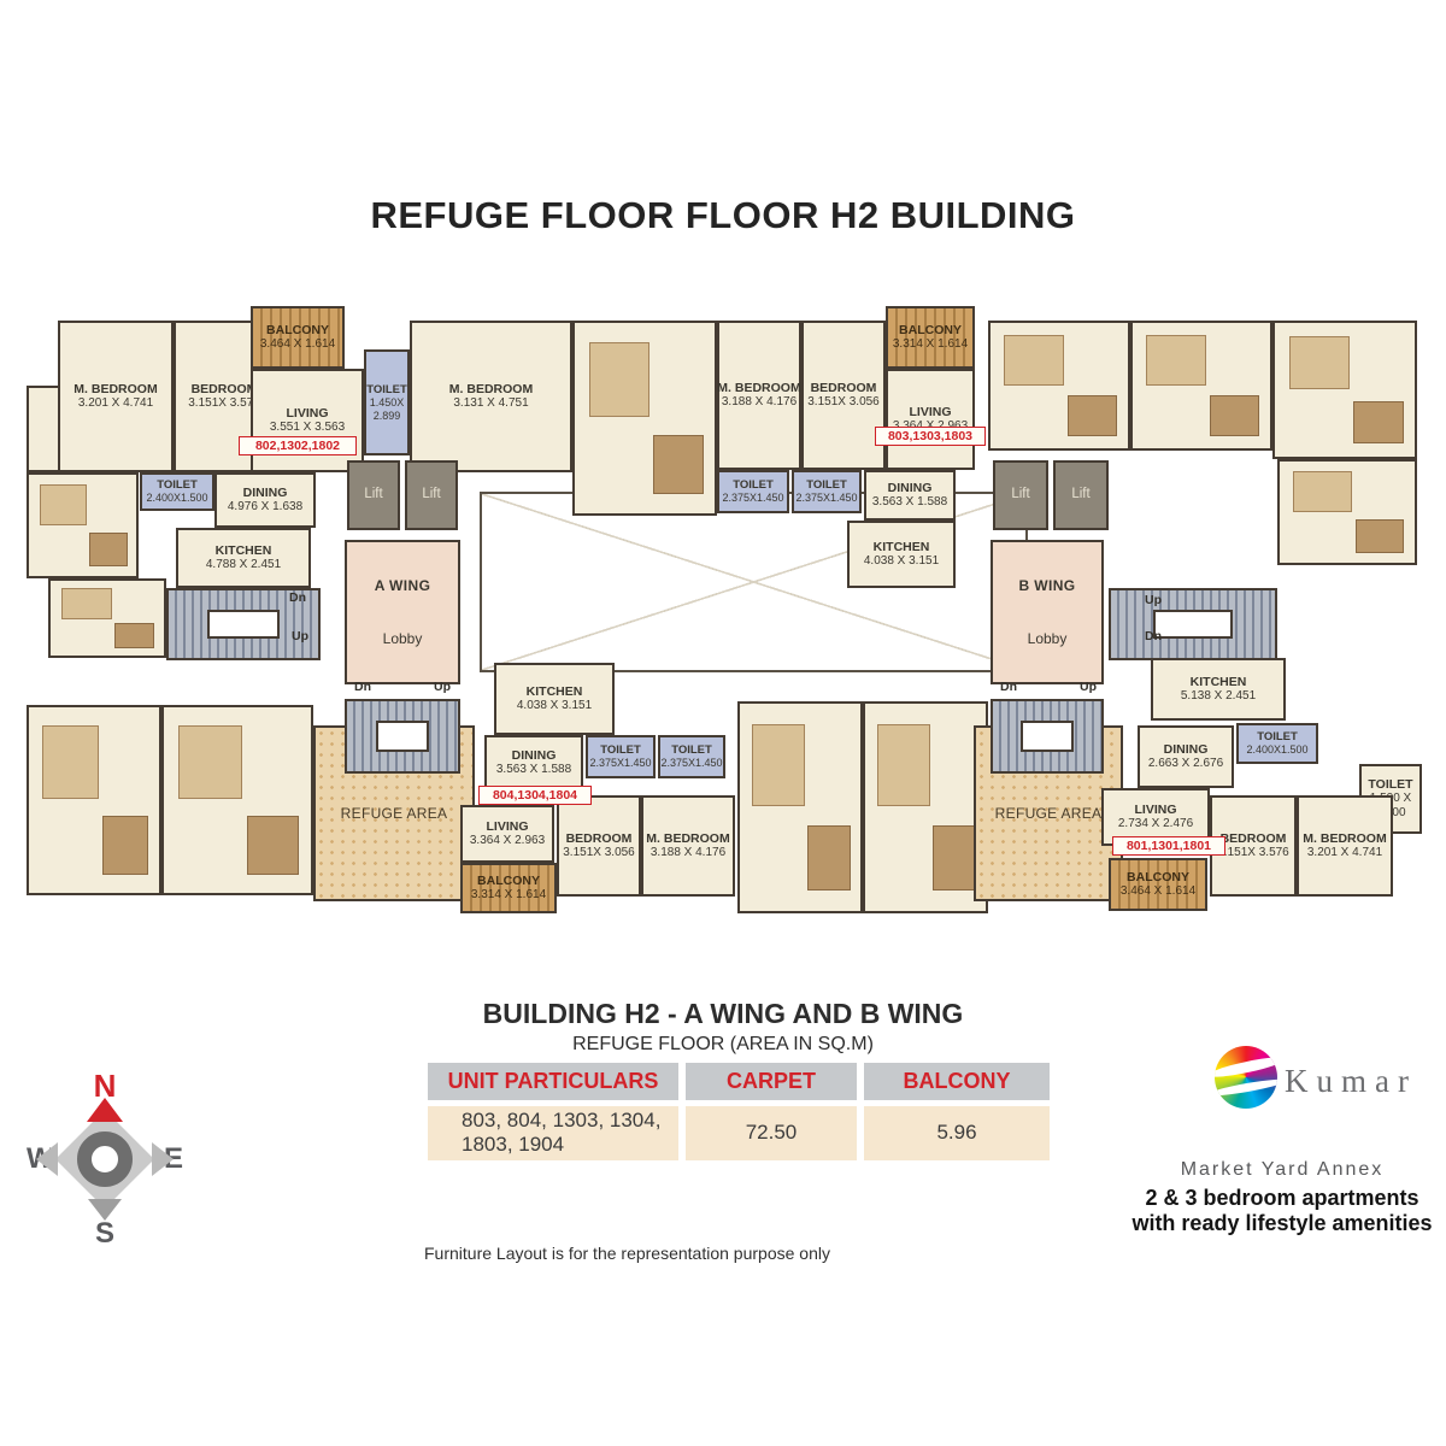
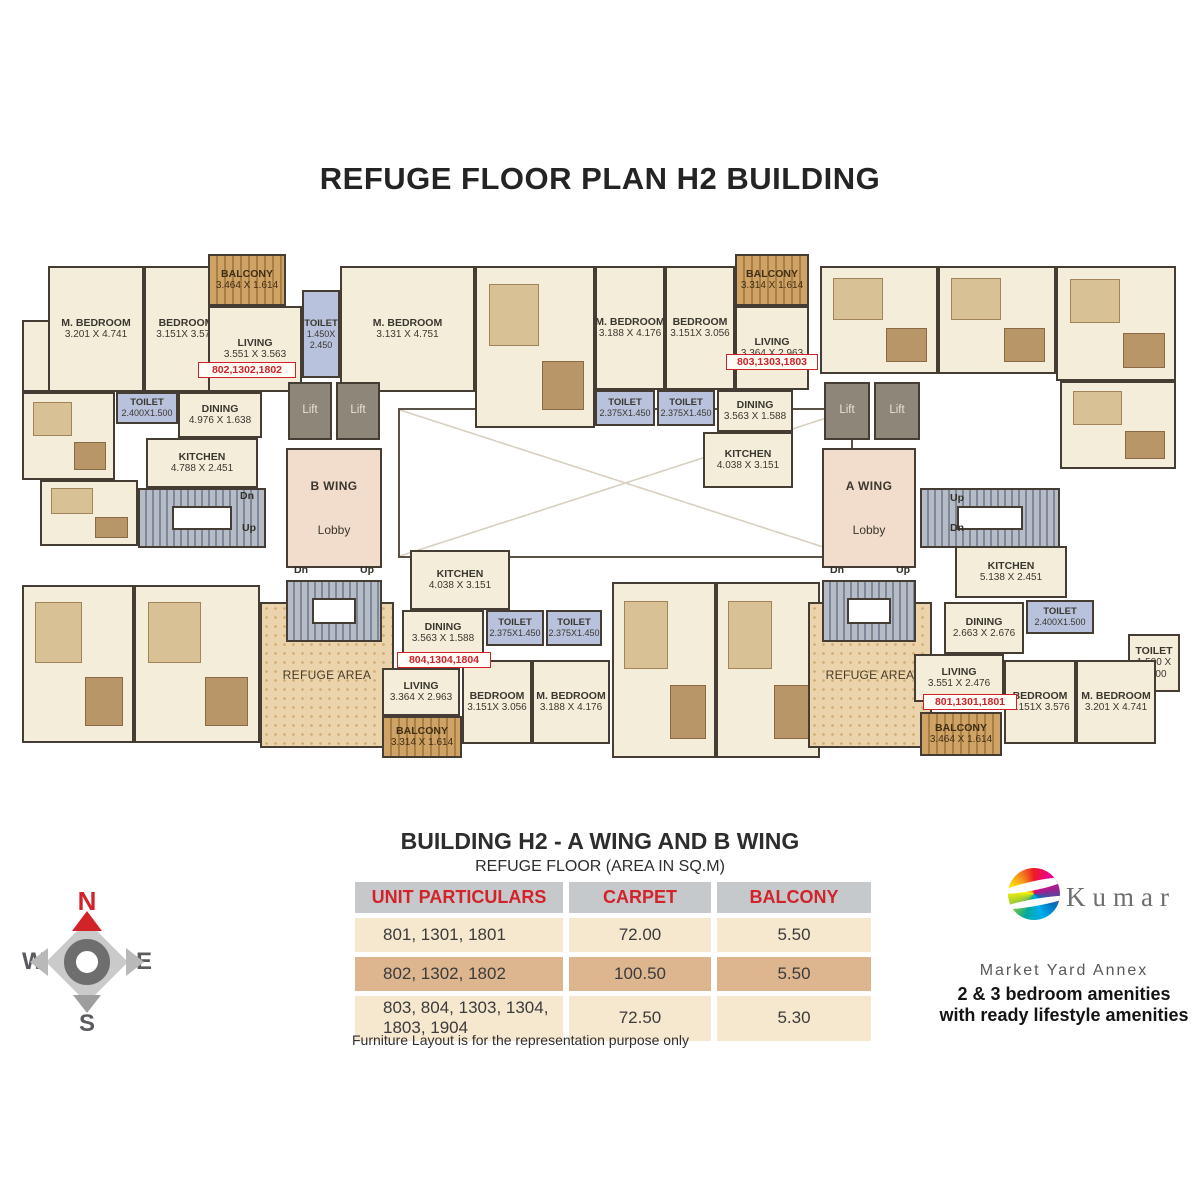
- REFUGE FLOOR FLOOR H2 BUILDING
+ REFUGE FLOOR PLAN H2 BUILDING
  M. BEDROOM
  3.201 X 4.741
  BEDROO
  3.151X 3.5
  BALCONY
  3.464 X 1.614
  LIVING
  3.551 X 3.563
  TOILET
  1.450X
- 2.899
+ 2.450
  M. BEDROOM
  3.131 X 4.751
  TOILET
  2.400X1.500
  DINING
  4.976 X 1.638
  KITCHEN
  4.788 X 2.451
  REFUGE AREA
  Lift
  Lift
- A WING
+ B WING
  Lobby
  M. BEDROOM
  3.188 X 4.176
  BEDROOM
  3.151X 3.056
  BALCONY
  3.314 X 1.614
  LIVING
  TOILET
  2.375X1.450
  TOILET
  2.375X1.450
  DINING
  3.563 X 1.588
  KITCHEN
  4.038 X 3.151
  REFUGE AREA
  Lift
  Lift
- B WING
+ A WING
  Lobby
  KITCHEN
  4.038 X 3.151
  DINING
  3.563 X 1.588
  TOILET
  2.375X1.450
  TOILET
  2.375X1.450
  LIVING
  3.364 X 2.963
  BALCONY
  3.314 X 1.614
  BEDROOM
  3.151X 3.056
  M. BEDROOM
  3.188 X 4.176
  KITCHEN
  5.138 X 2.451
  TOILET
  2.400X1.500
  DINING
  2.663 X 2.676
  TOILET
  LIVING
- 2.734 X 2.476
+ 3.551 X 2.476
  BALCONY
  3.464 X 1.614
  EDROOM
  .151X 3.576
  M. BEDROOM
  3.201 X 4.741
  802,1302,1802
  803,1303,1803
  804,1304,1804
  801,1301,1801
  Dn
  Up
  Dn
  Up
  Up
  Dn
  Dn
  Up
  BUILDING H2 - A WING AND B WING
  REFUGE FLOOR (AREA IN SQ.M)
  UNIT PARTICULARS	CARPET	BALCONY
+ 801, 1301, 1801	72.00	5.50
+ 802, 1302, 1802	100.50	5.50
- 803, 804, 1303, 1304, 1803, 1904	72.50	5.96
+ 803, 804, 1303, 1304, 1803, 1904	72.50	5.30
  Furniture Layout is for the representation purpose only
  N
  S
  W
  E
  Kumar
  Market Yard Annex
- 2 & 3 bedroom apartments
+ 2 & 3 bedroom amenities
  with ready lifestyle amenities
